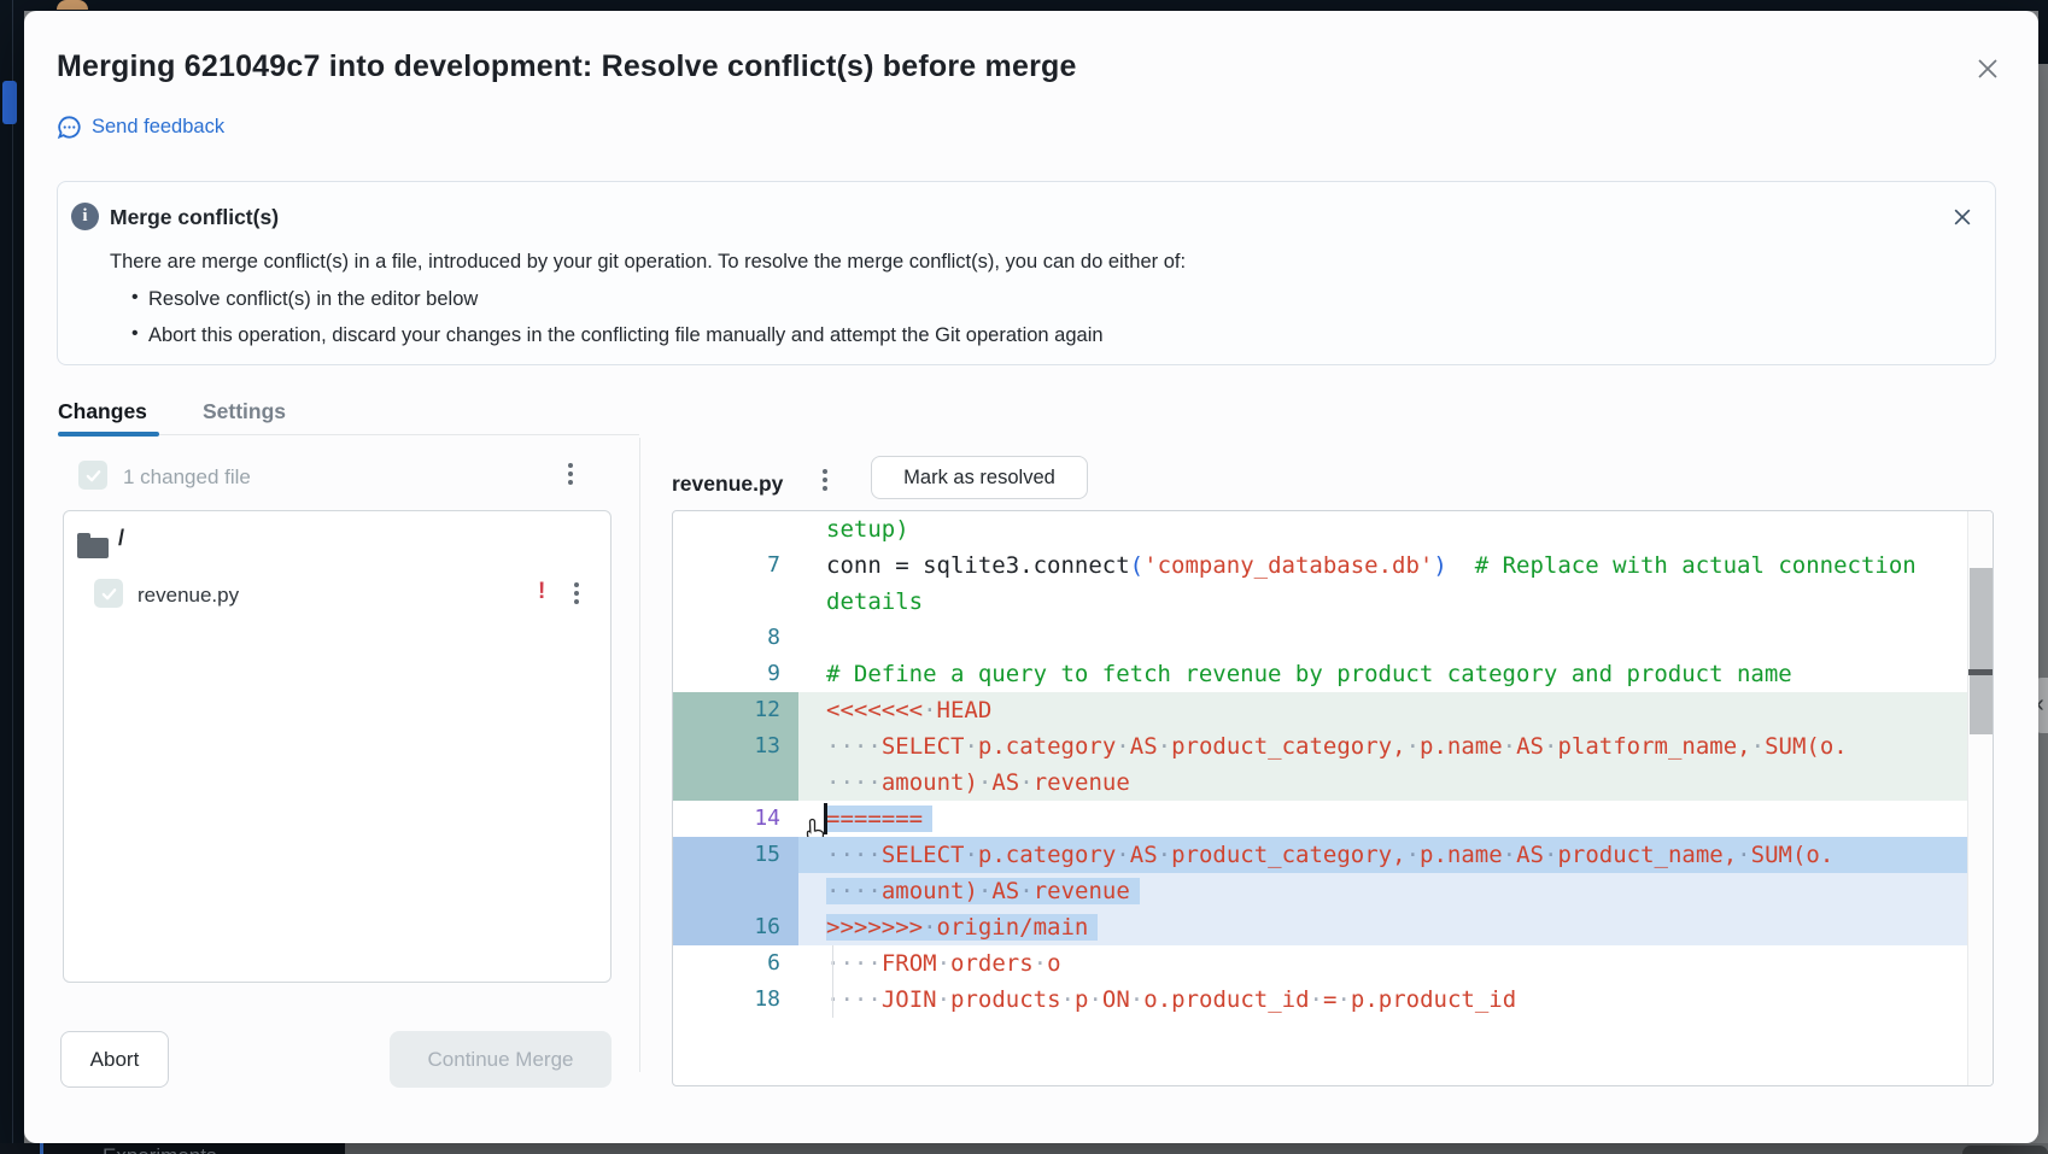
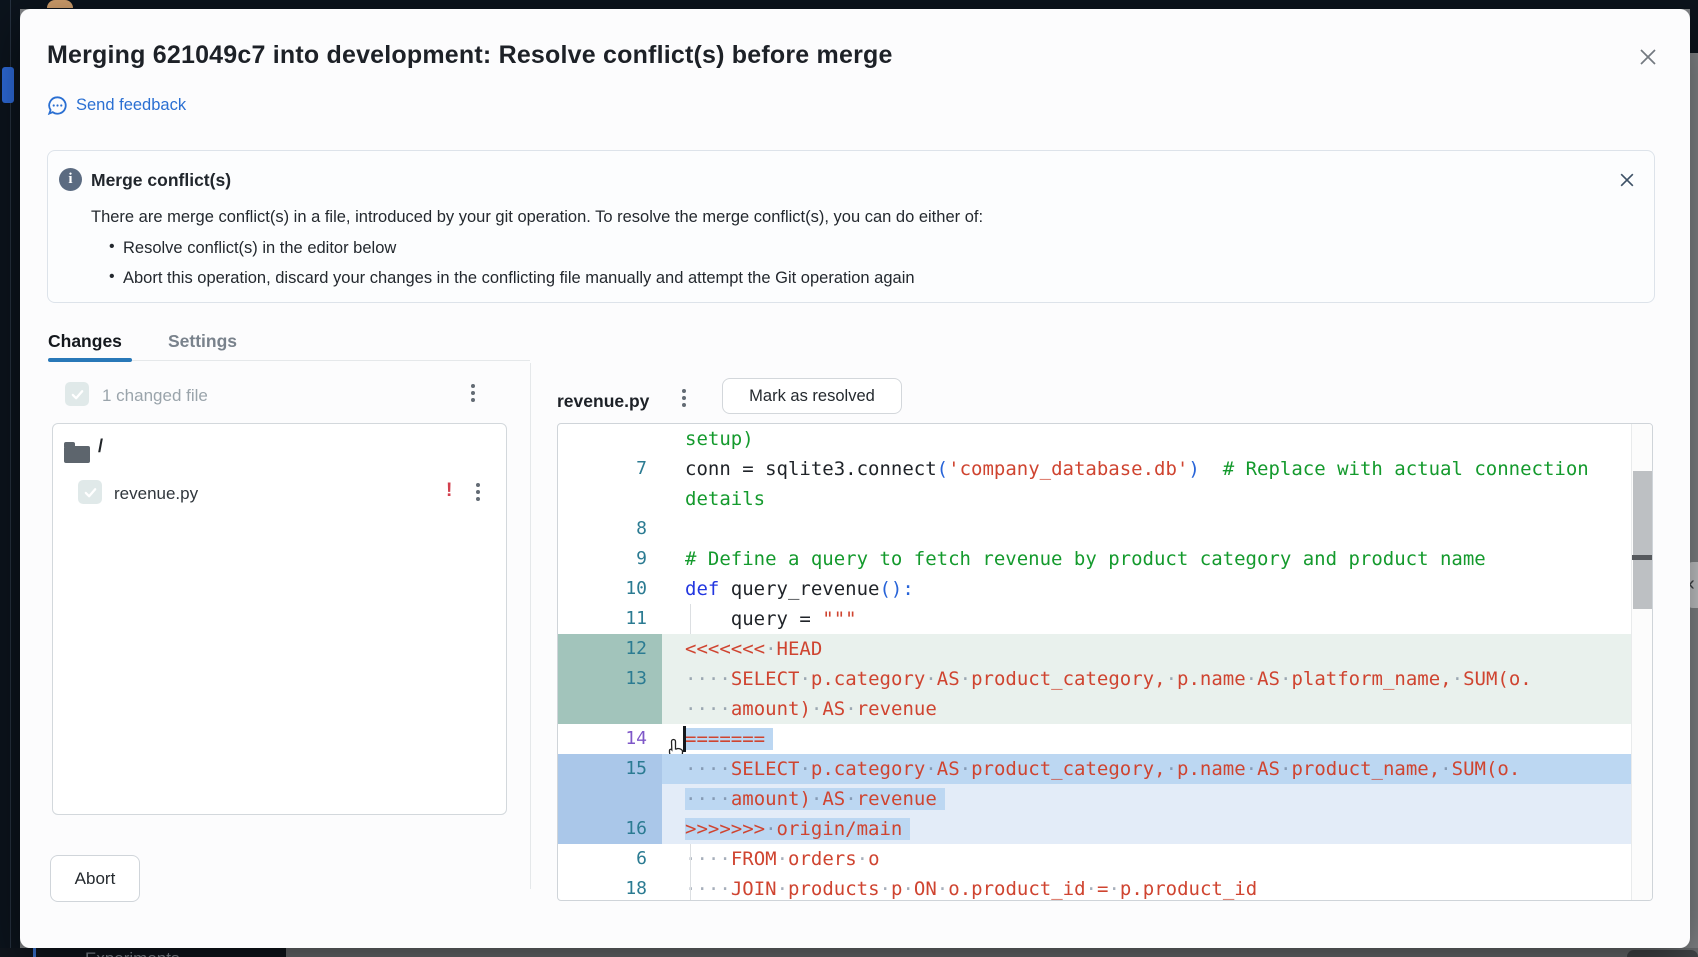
  ‹
  Merging 621049c7 into development: Resolve conflict(s) before merge
  Send feedback
  i
  Merge conflict(s)
  There are merge conflict(s) in a file, introduced by your git operation. To resolve the merge conflict(s), you can do either of:
  •
  Resolve conflict(s) in the editor below
  •
  Abort this operation, discard your changes in the conflicting file manually and attempt the Git operation again
  Changes
  Settings
  1 changed file
  /
  revenue.py
  !
  Abort
- Continue Merge
  revenue.py
  Mark as resolved
  setup)
  7
  conn = sqlite3.connect('company_database.db') # Replace with actual connection
  details
  8
  9
  # Define a query to fetch revenue by product category and product name
+ 10
+ def query_revenue():
+ 11
+ query = """
  12
  <<<<<<<·HEAD
  13
  ····SELECT·p.category·AS·product_category,·p.name·AS·platform_name,·SUM(o.
  ····amount)·AS·revenue
  14
  =======
  15
  ····SELECT·p.category·AS·product_category,·p.name·AS·product_name,·SUM(o.
  ····amount)·AS·revenue
  16
  >>>>>>>·origin/main
  6
  ···FROM·orders·o
  18
  ···JOIN·products·p·ON·o.product_id·=·p.product_id
